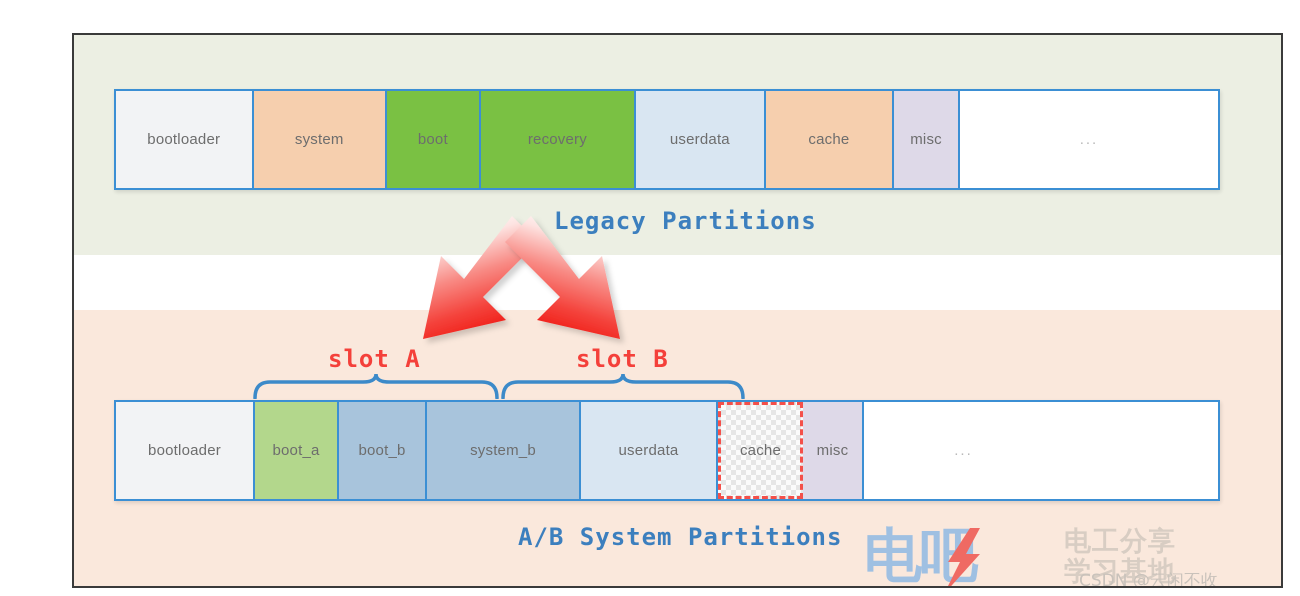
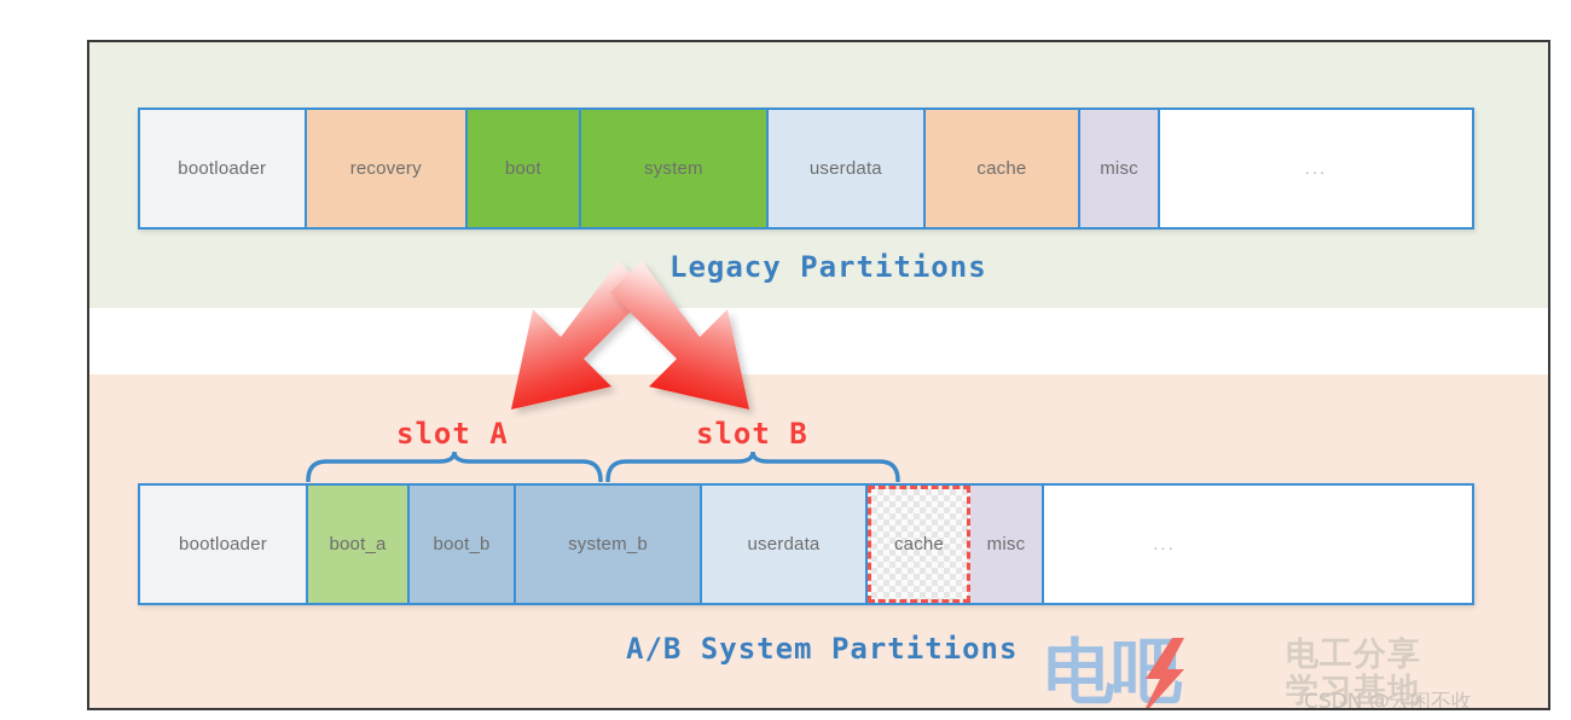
  bootloader
- system
+ recovery
  boot
- recovery
+ system
  userdata
  cache
  misc
  ...
  Legacy Partitions
  slot A
  slot B
  bootloader
  boot_a
  boot_b
  system_b
  userdata
  cache
  misc
  ...
  A/B System Partitions
  电吧
  电工分享
  学习基地
  CSDN @云闲不收
